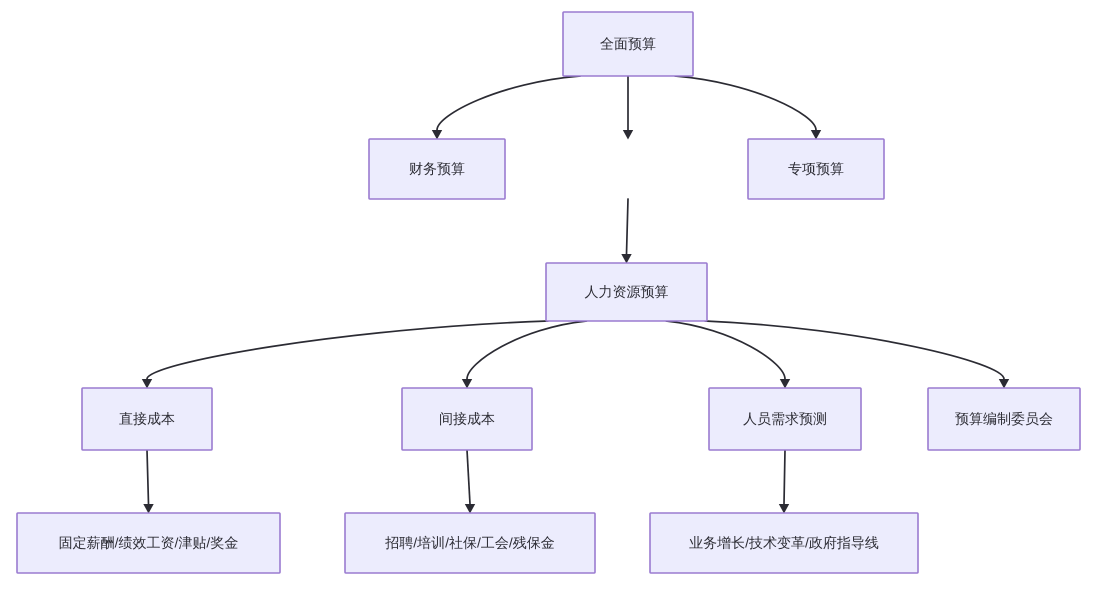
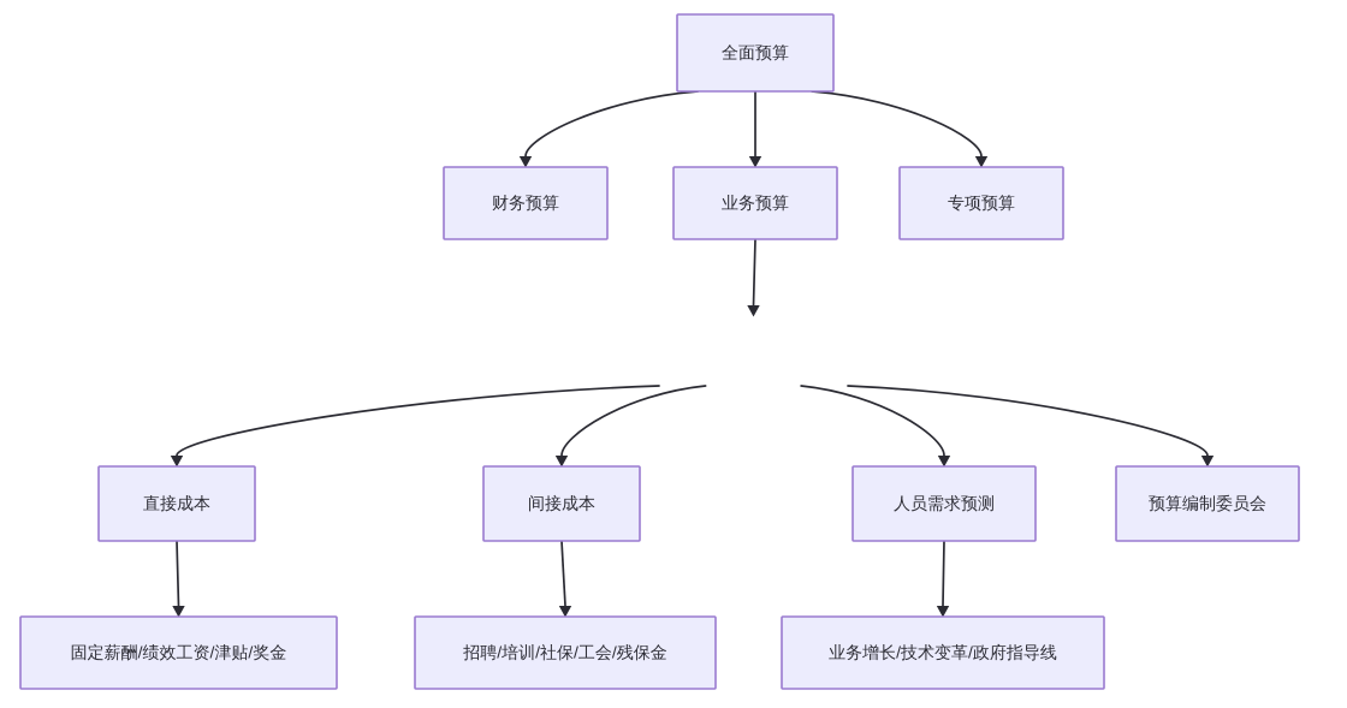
  全面预算
  财务预算
+ 业务预算
  专项预算
- 人力资源预算
  直接成本
  间接成本
  人员需求预测
  预算编制委员会
  固定薪酬/绩效工资/津贴/奖金
  招聘/培训/社保/工会/残保金
  业务增长/技术变革/政府指导线
